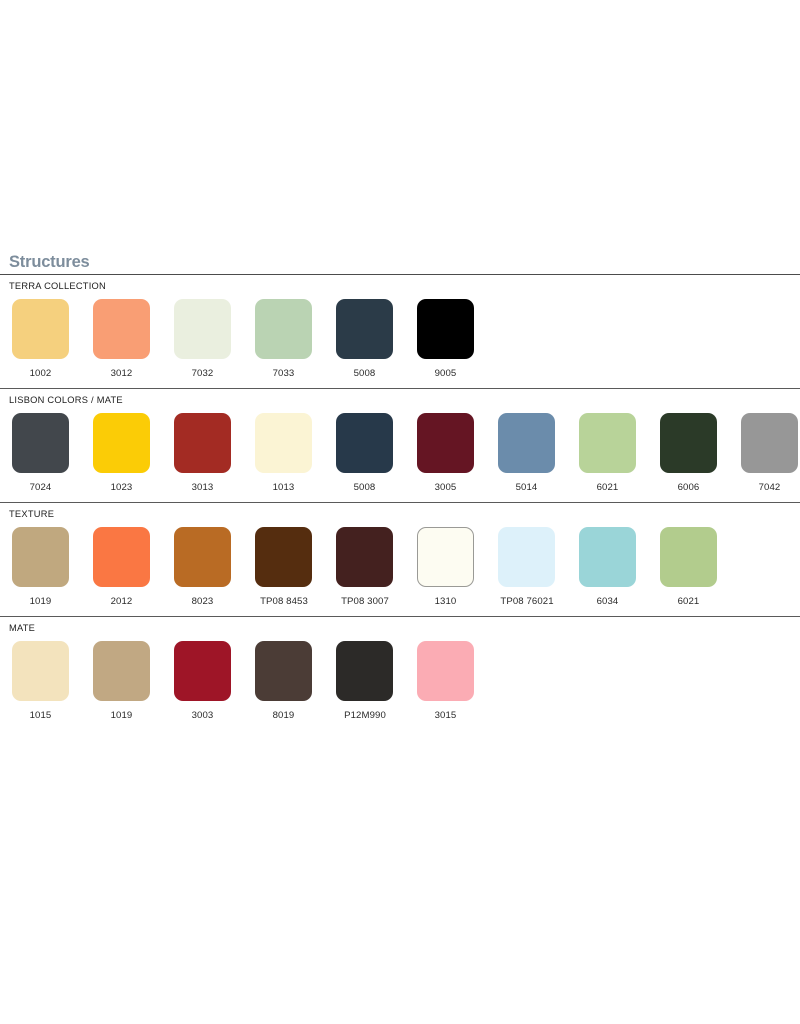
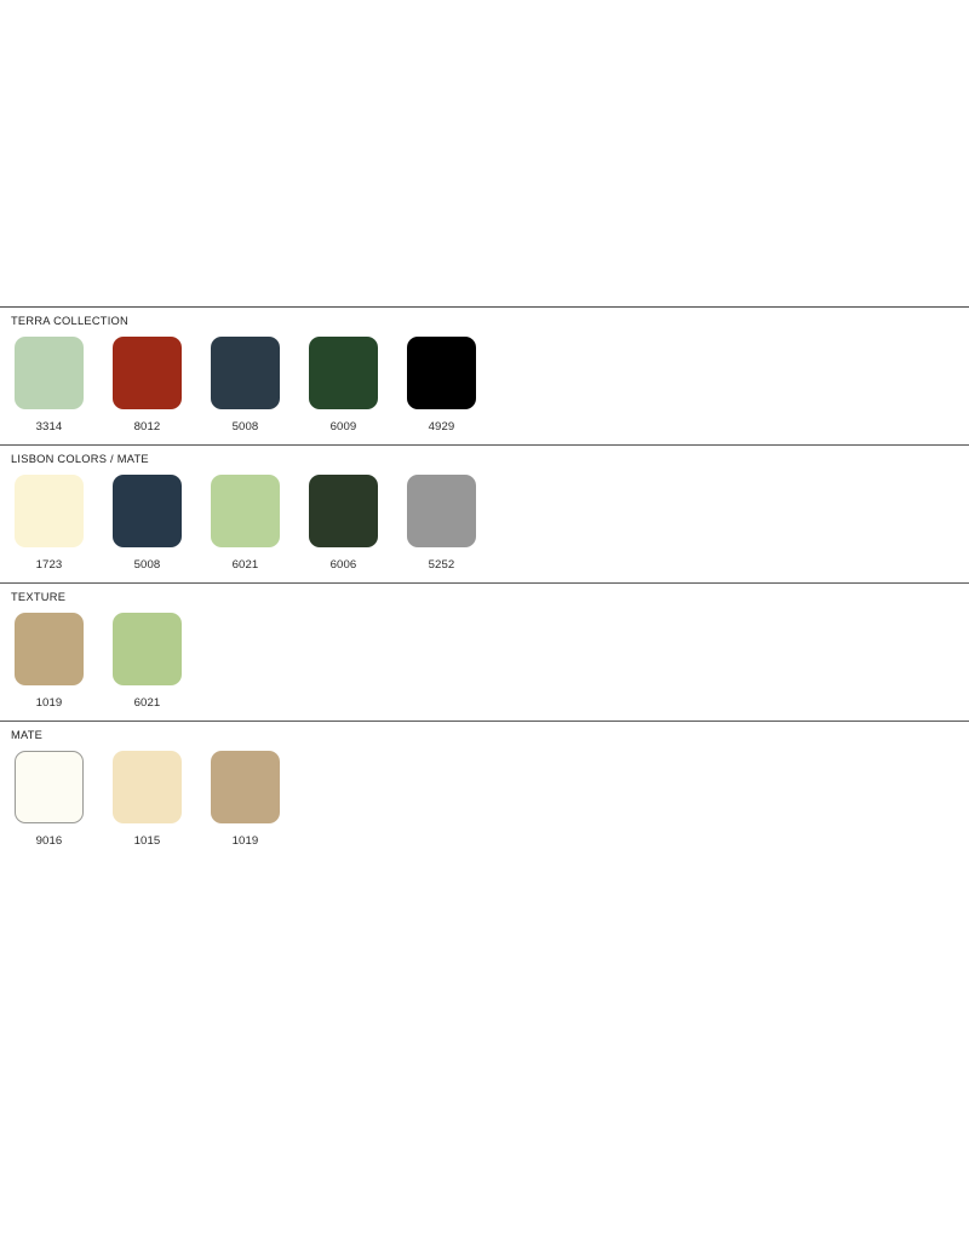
- Structures
  TERRA COLLECTION
- 1002
- 3012
- 7032
- 7033
+ 3314
+ 8012
  5008
+ 6009
- 9005
+ 4929
  LISBON COLORS / MATE
- 7024
- 1023
- 3013
- 1013
+ 1723
  5008
- 3005
- 5014
  6021
  6006
- 7042
+ 5252
  TEXTURE
  1019
- 2012
- 8023
- TP08 8453
- TP08 3007
- 1310
- TP08 76021
- 6034
  6021
  MATE
+ 9016
  1015
  1019
- 3003
- 8019
- P12M990
- 3015
